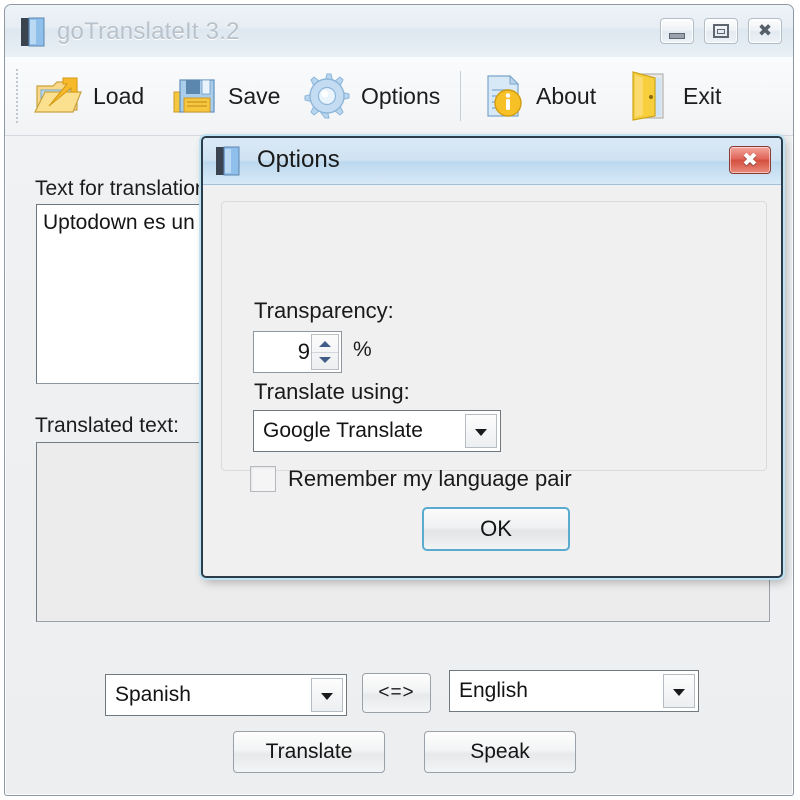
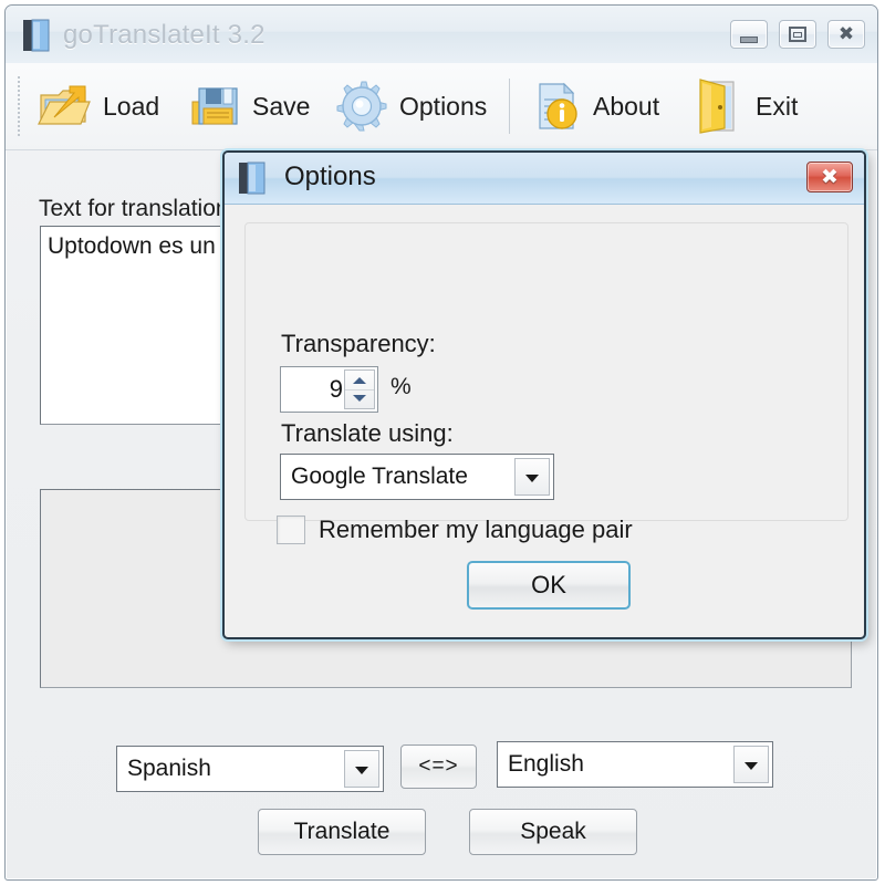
  goTranslateIt 3.2
  ✖
  Load
  Save
  Options
  About
  Exit
  Text for translatio
  Uptodown es un
- Translated text:
  Spanish
  <=>
  English
  Translate
  Speak
  Options
  ✖
  Transparency:
  9
  %
  Translate using:
  Google Translate
  Remember my language pair
  OK
